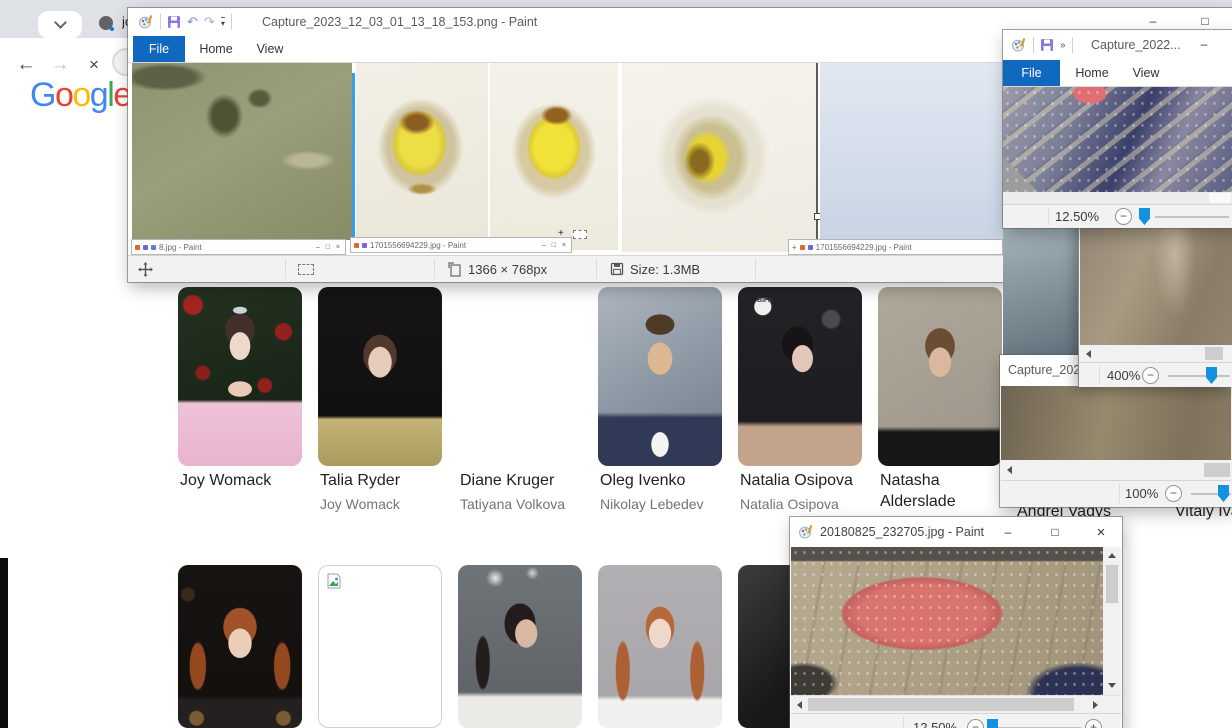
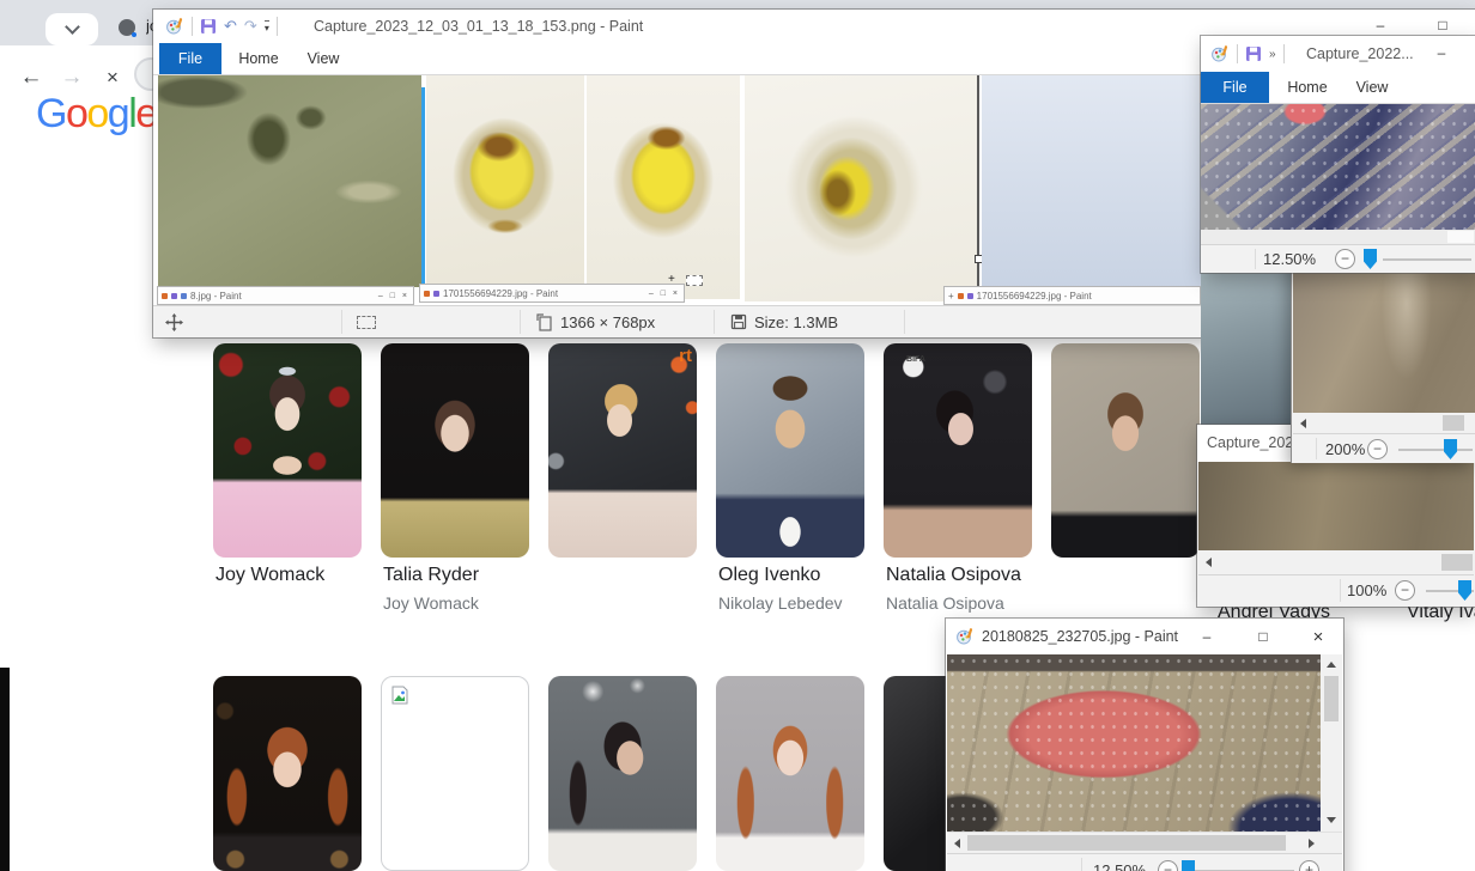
  ←
  →
  ×
  Google
+ rt
  Joy Womack
  Talia Ryder
  Joy Womack
- Diane Kruger
- Tatiyana Volkova
  Oleg Ivenko
  Nikolay Lebedev
  Natalia Osipova
  Natalia Osipova
- Natasha Alderslade
  Andrei Vadys
  Vitaly Iv
  ↶
  ↷
  ▾
  Capture_2023_12_03_01_13_18_153.png - Paint
  –
  □
  File
  Home
  View
  +
  8.jpg - Paint
  1701556694229.jpg - Paint
  +
  1701556694229.jpg - Paint
  1366 × 768px
  Size: 1.3MB
  Capture_202
  100%
  −
- 400%
+ 200%
  −
  »
  Capture_2022...
  –
  File
  Home
  View
  12.50%
  −
  20180825_232705.jpg - Paint
  –
  □
  ×
  −
  +
